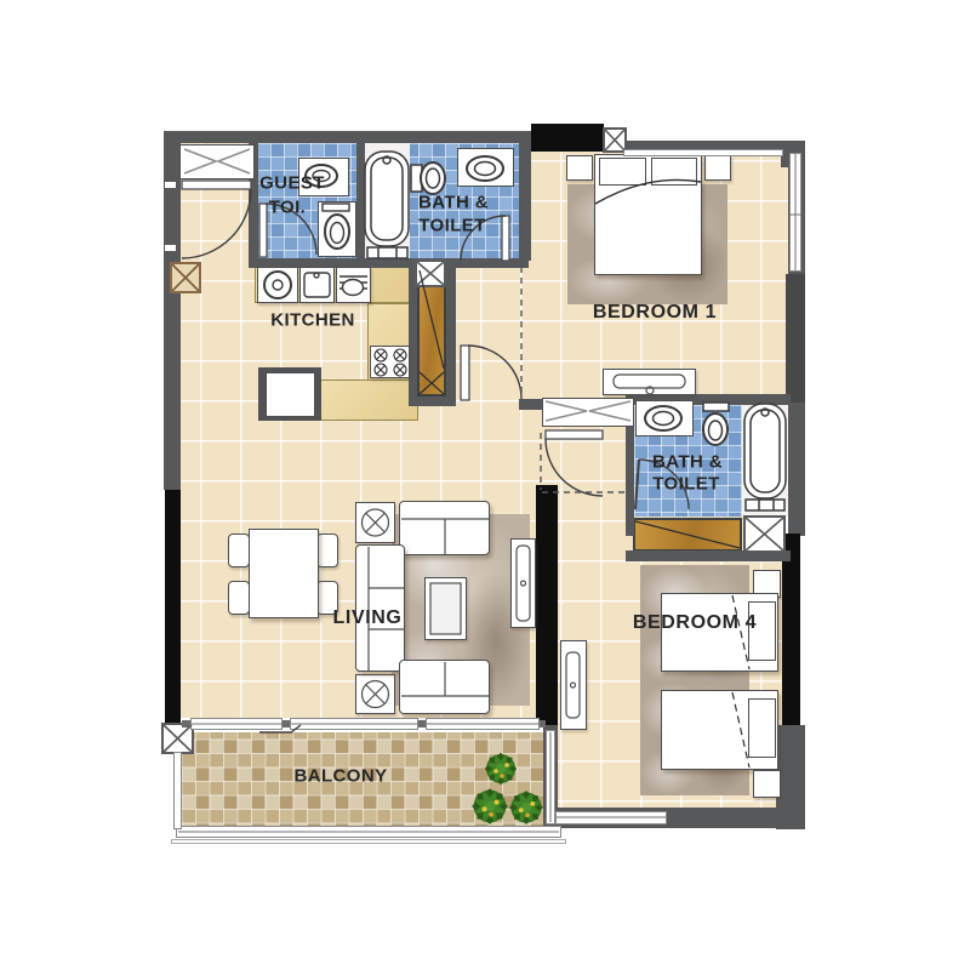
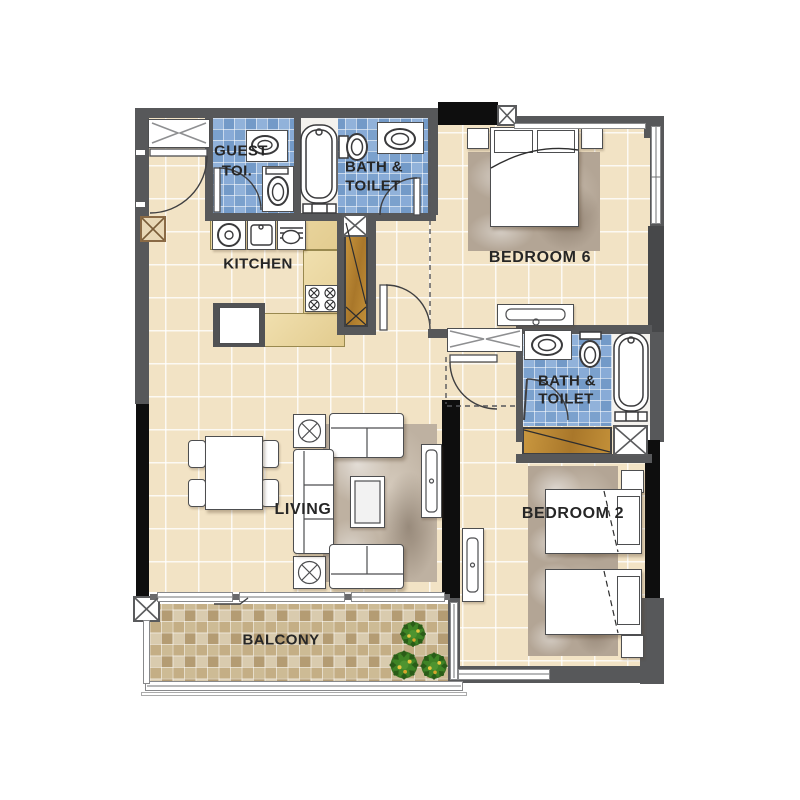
  GUEST
  TOI.
  BATH &
  TOILET
  KITCHEN
- BEDROOM 1
+ BEDROOM 6
  BATH &
  TOILET
  LIVING
- BEDROOM 4
+ BEDROOM 2
  BALCONY
